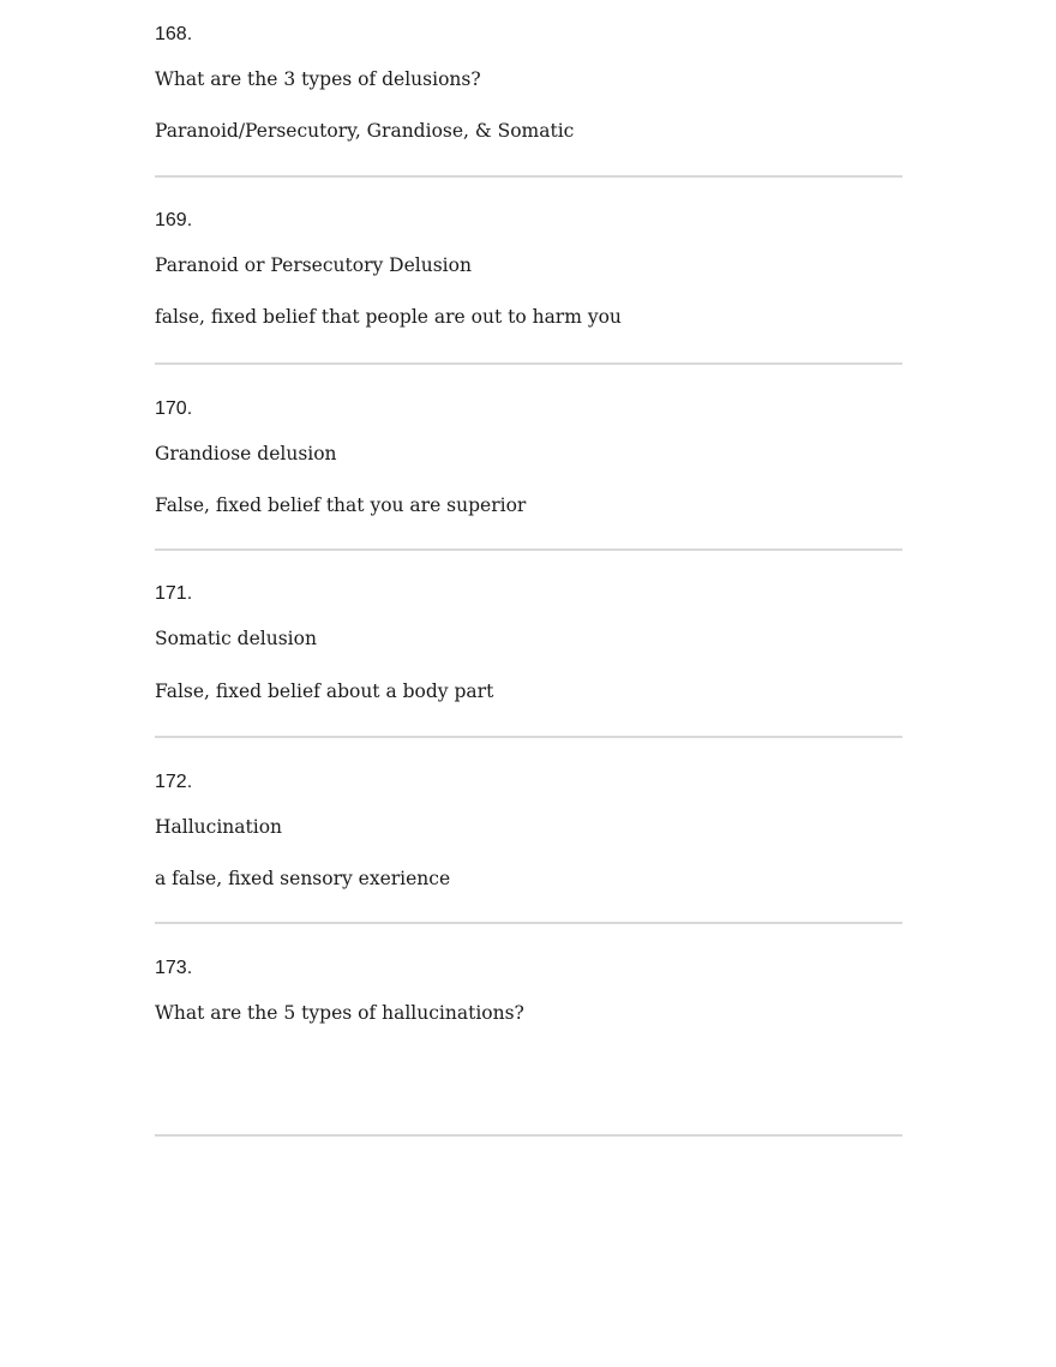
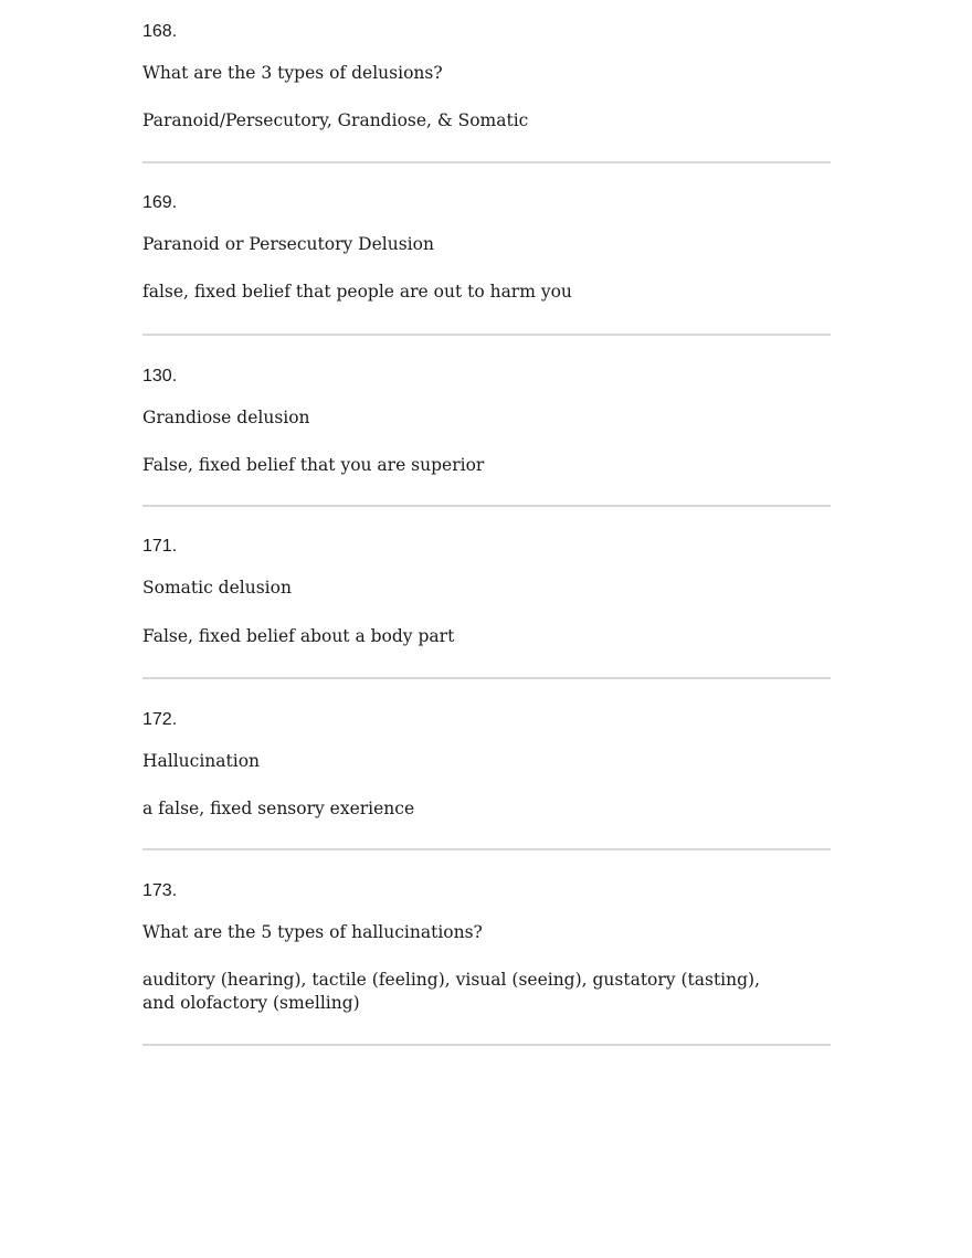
  168.
  What are the 3 types of delusions?
  Paranoid/Persecutory, Grandiose, & Somatic
  169.
  Paranoid or Persecutory Delusion
  false, fixed belief that people are out to harm you
- 170.
+ 130.
  Grandiose delusion
  False, fixed belief that you are superior
  171.
  Somatic delusion
  False, fixed belief about a body part
  172.
  Hallucination
  a false, fixed sensory exerience
  173.
  What are the 5 types of hallucinations?
+ auditory (hearing), tactile (feeling), visual (seeing), gustatory (tasting), and olofactory (smelling)
